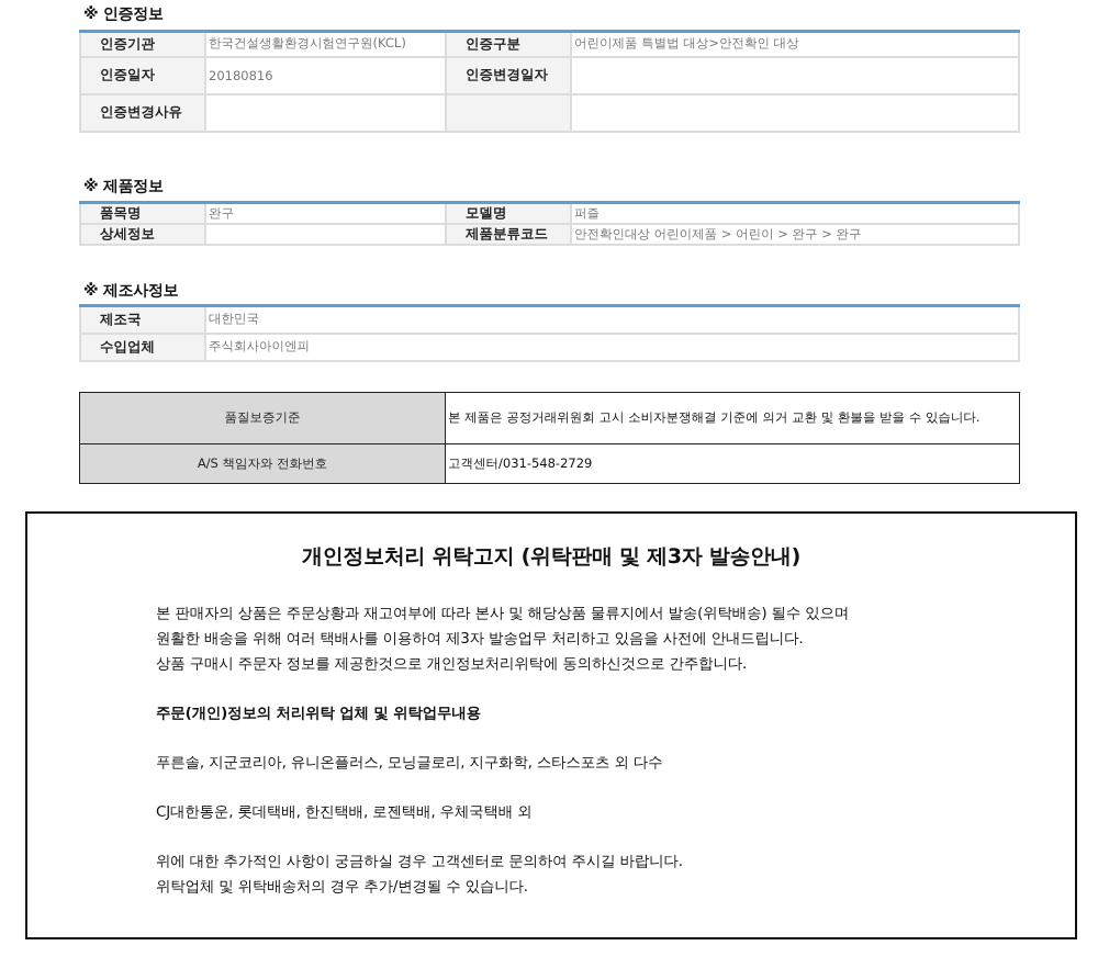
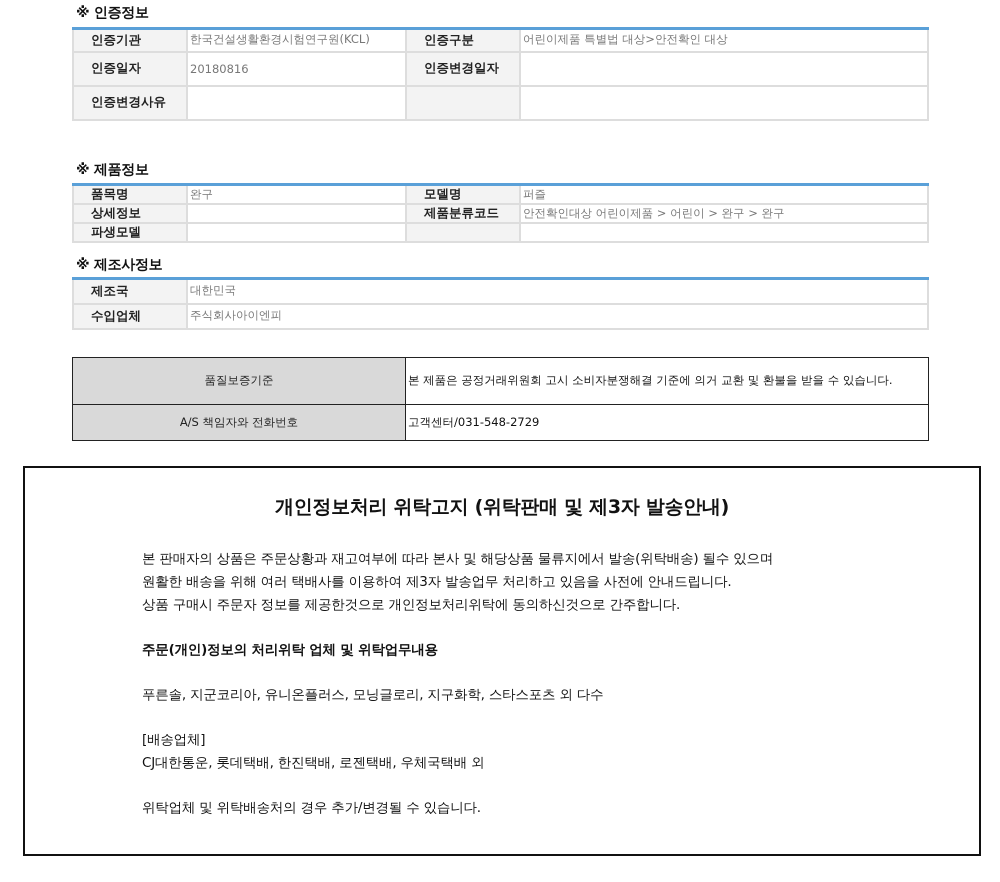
  ※ 인증정보
  인증기관	한국건설생활환경시험연구원(KCL)	인증구분	어린이제품 특별법 대상>안전확인 대상
  인증일자	20180816	인증변경일자
  인증변경사유
  ※ 제품정보
  품목명	완구	모델명	퍼즐
  상세정보		제품분류코드	안전확인대상 어린이제품 > 어린이 > 완구 > 완구
+ 파생모델
  ※ 제조사정보
  제조국	대한민국
  수입업체	주식회사아이엔피
  품질보증기준	본 제품은 공정거래위원회 고시 소비자분쟁해결 기준에 의거 교환 및 환불을 받을 수 있습니다.
  A/S 책임자와 전화번호	고객센터/031-548-2729
  개인정보처리 위탁고지 (위탁판매 및 제3자 발송안내)
  본 판매자의 상품은 주문상황과 재고여부에 따라 본사 및 해당상품 물류지에서 발송(위탁배송) 될수 있으며
  원활한 배송을 위해 여러 택배사를 이용하여 제3자 발송업무 처리하고 있음을 사전에 안내드립니다.
  상품 구매시 주문자 정보를 제공한것으로 개인정보처리위탁에 동의하신것으로 간주합니다.
  주문(개인)정보의 처리위탁 업체 및 위탁업무내용
  푸른솔, 지군코리아, 유니온플러스, 모닝글로리, 지구화학, 스타스포츠 외 다수
+ [배송업체]
  CJ대한통운, 롯데택배, 한진택배, 로젠택배, 우체국택배 외
- 위에 대한 추가적인 사항이 궁금하실 경우 고객센터로 문의하여 주시길 바랍니다.
  위탁업체 및 위탁배송처의 경우 추가/변경될 수 있습니다.
